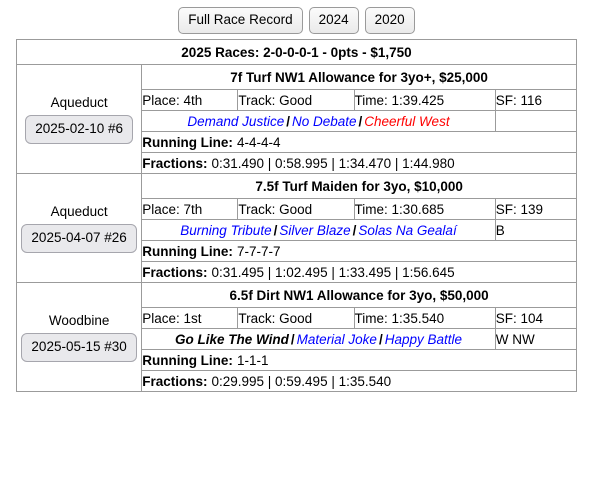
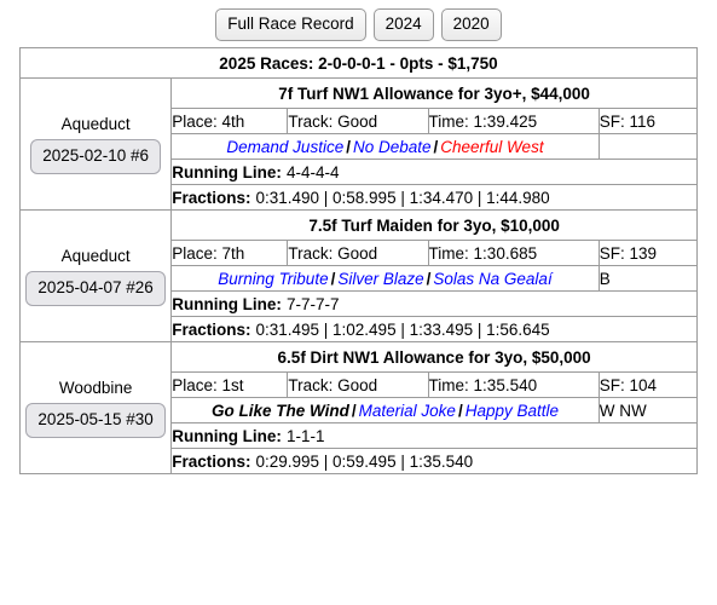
  Full Race Record
  2024
  2020
  2025 Races: 2-0-0-0-1 - 0pts - $1,750
- Aqueduct 2025-02-10 #6	7f Turf NW1 Allowance for 3yo+, $25,000
+ Aqueduct 2025-02-10 #6	7f Turf NW1 Allowance for 3yo+, $44,000
  Place: 4th	Track: Good	Time: 1:39.425	SF: 116
  Demand Justice / No Debate / Cheerful West
  Running Line: 4-4-4-4
  Fractions: 0:31.490 | 0:58.995 | 1:34.470 | 1:44.980
  Aqueduct 2025-04-07 #26	7.5f Turf Maiden for 3yo, $10,000
  Place: 7th	Track: Good	Time: 1:30.685	SF: 139
  Burning Tribute / Silver Blaze / Solas Na Gealaí	B
  Running Line: 7-7-7-7
  Fractions: 0:31.495 | 1:02.495 | 1:33.495 | 1:56.645
  Woodbine 2025-05-15 #30	6.5f Dirt NW1 Allowance for 3yo, $50,000
  Place: 1st	Track: Good	Time: 1:35.540	SF: 104
  Go Like The Wind / Material Joke / Happy Battle	W NW
  Running Line: 1-1-1
  Fractions: 0:29.995 | 0:59.495 | 1:35.540
